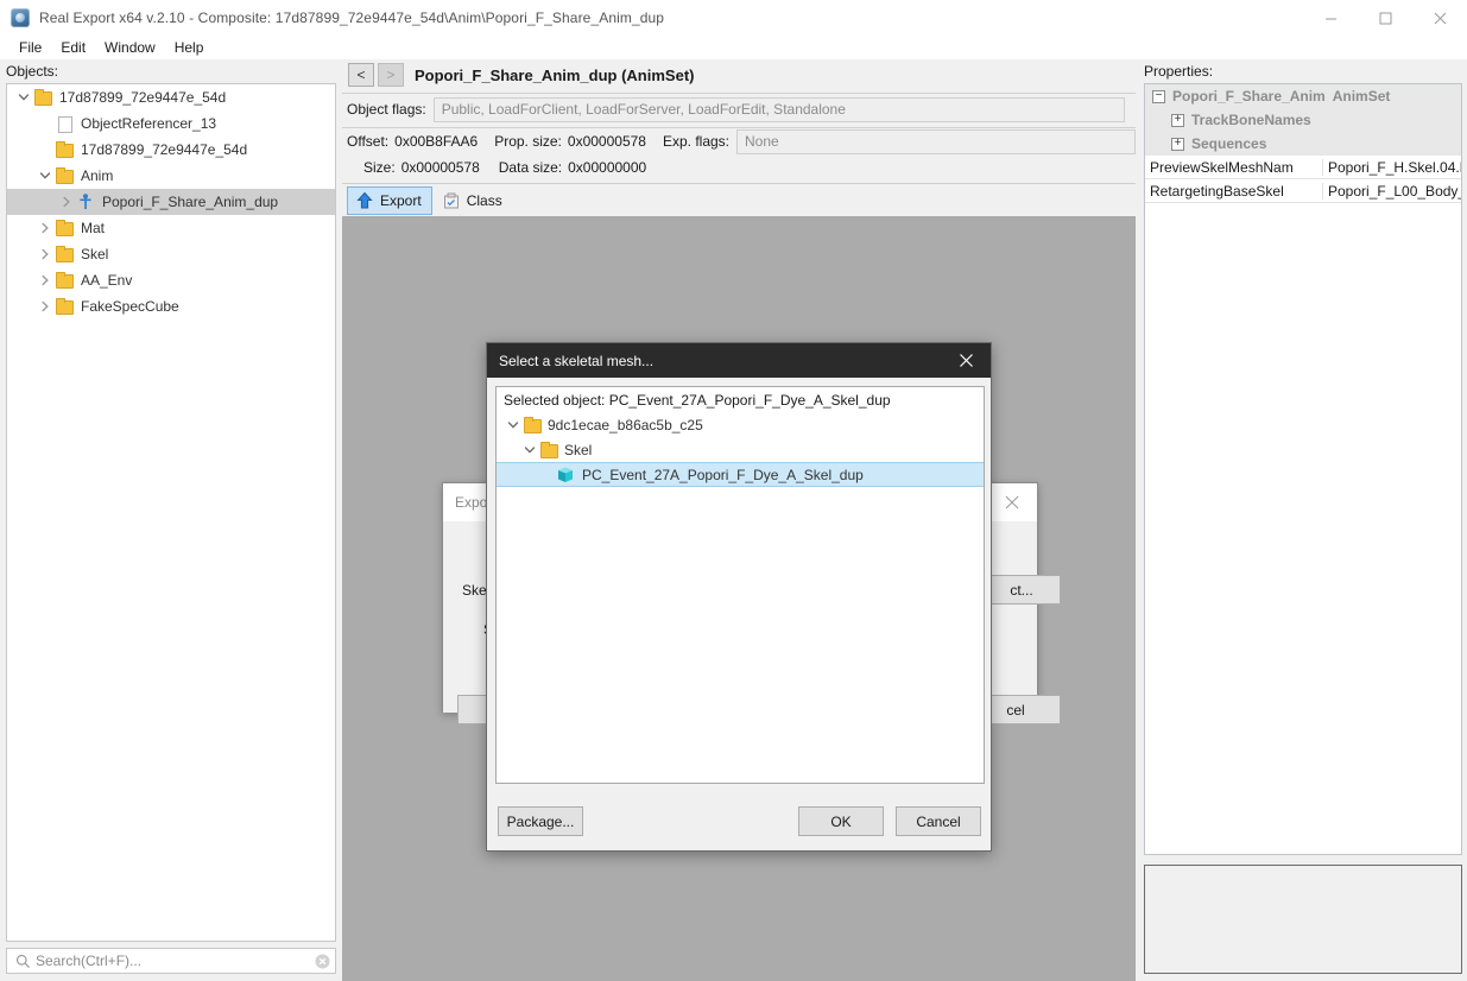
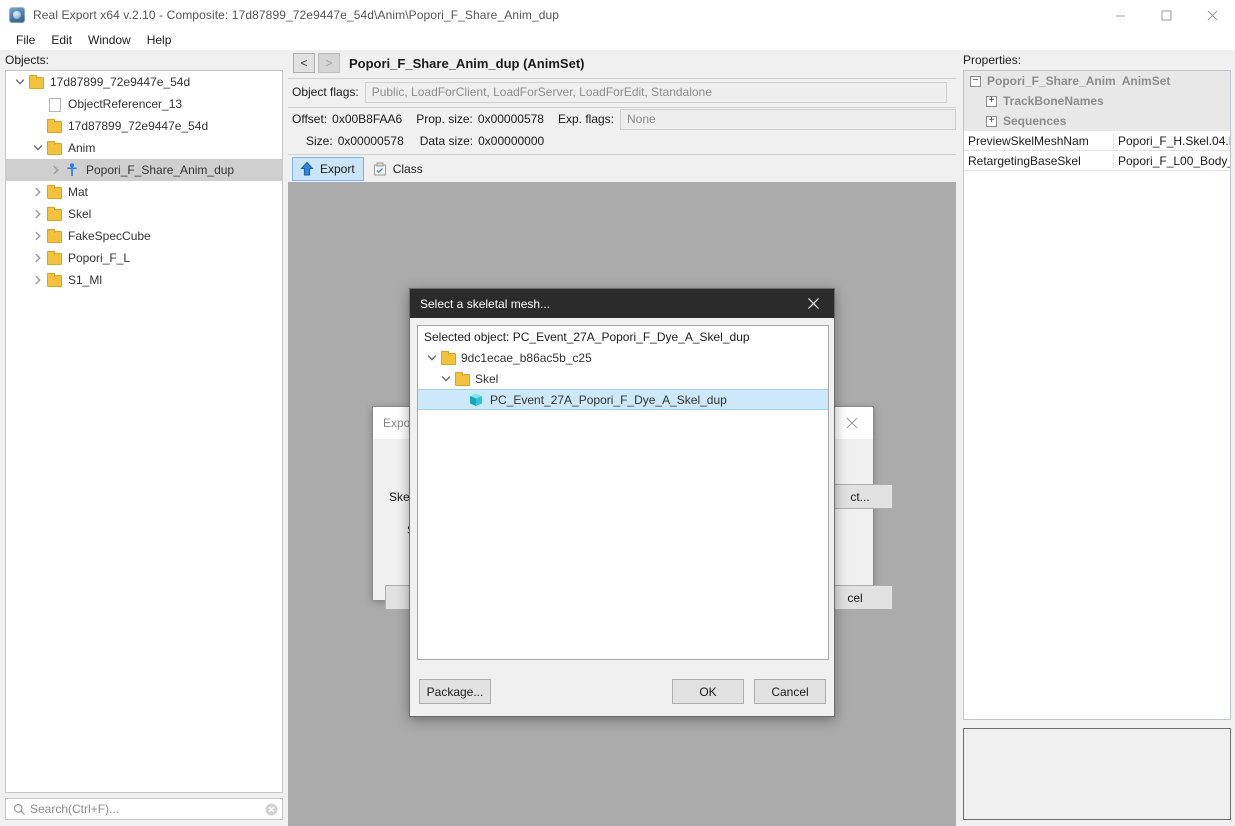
  Real Export x64 v.2.10 - Composite: 17d87899_72e9447e_54d\Anim\Popori_F_Share_Anim_dup
  File
  Edit
  Window
  Help
  Objects:
  17d87899_72e9447e_54d
  ObjectReferencer_13
  17d87899_72e9447e_54d
  Anim
  Popori_F_Share_Anim_dup
  Mat
  Skel
- AA_Env
  FakeSpecCube
+ Popori_F_L
+ S1_Ml
  Search(Ctrl+F)...
  <
  >
  Popori_F_Share_Anim_dup (AnimSet)
  Object flags:
  Public, LoadForClient, LoadForServer, LoadForEdit, Standalone
  Offset:
  0x00B8FAA6
  Prop. size:
  0x00000578
  Exp. flags:
  None
  Size:
  0x00000578
  Data size:
  0x00000000
  Export
  Class
  Properties:
  −
  Popori_F_Share_Anim
  AnimSet
  +
  TrackBoneNames
  +
  Sequences
  PreviewSkelMeshNam
  Popori_F_H.Skel.04.
  RetargetingBaseSkel
  Popori_F_L00_Body
  Expo
  Ske
  ct...
  cel
  Select a skeletal mesh...
  Selected object: PC_Event_27A_Popori_F_Dye_A_Skel_dup
  9dc1ecae_b86ac5b_c25
  Skel
  PC_Event_27A_Popori_F_Dye_A_Skel_dup
  Package...
  OK
  Cancel
